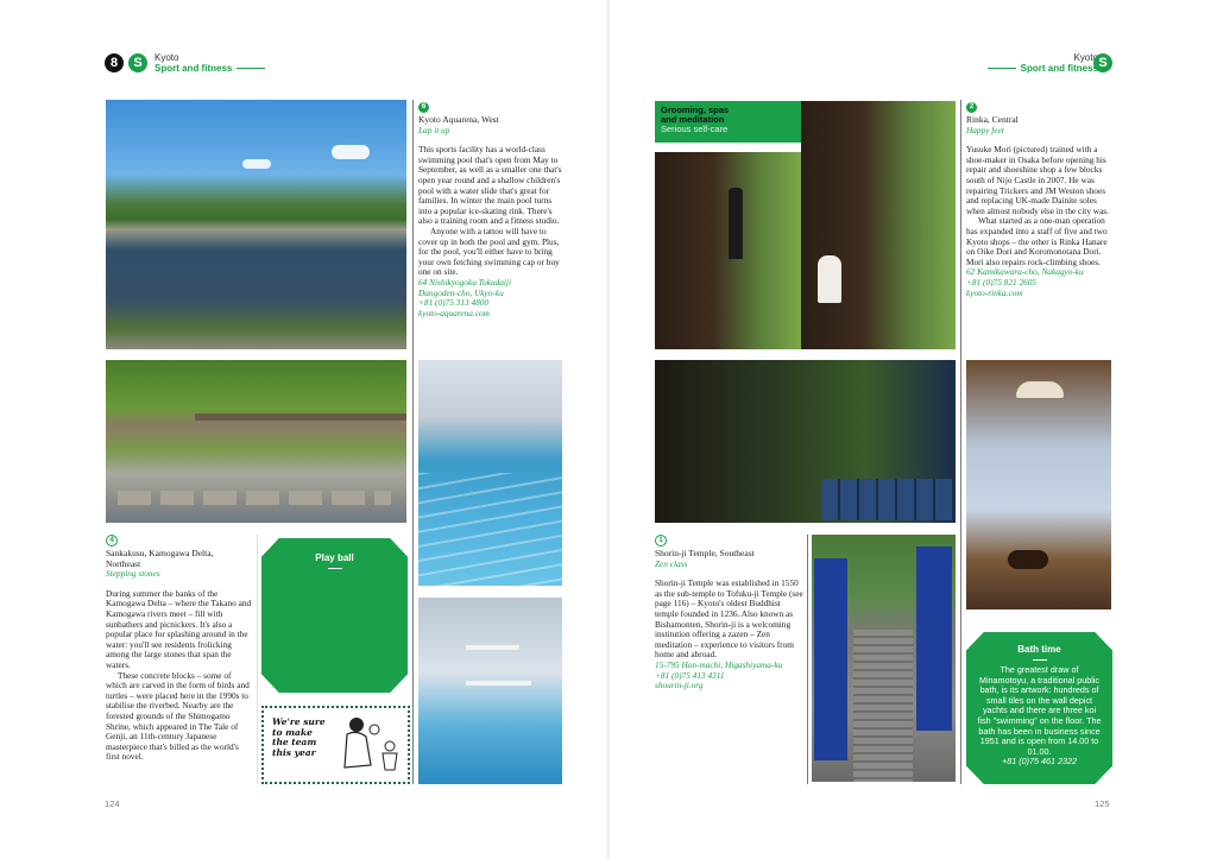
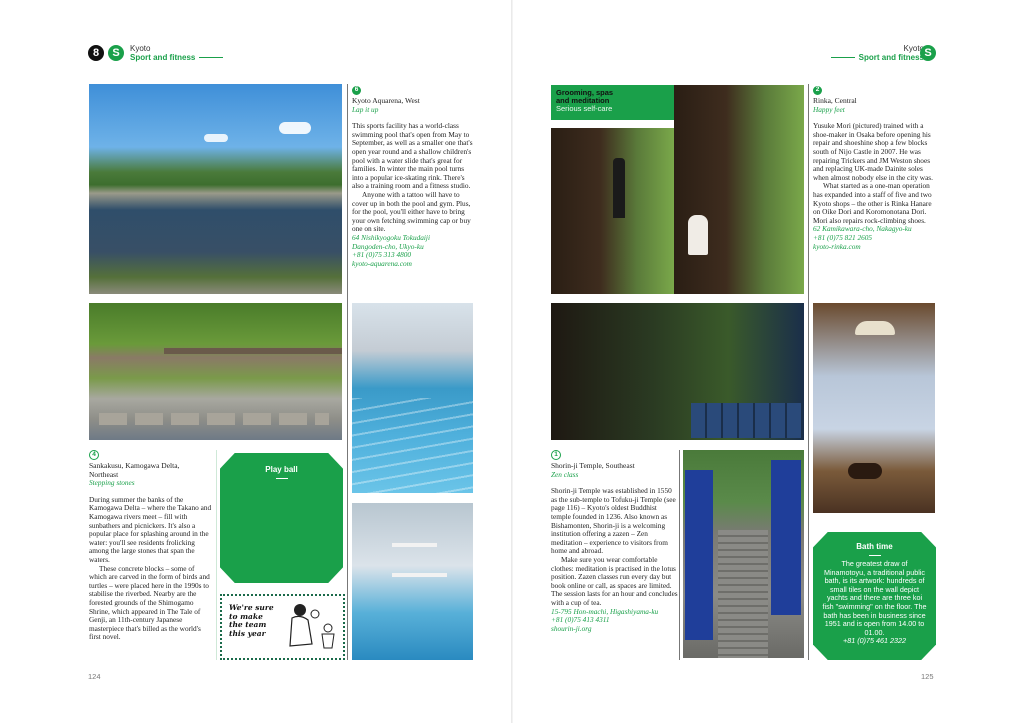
  8
  S
  Kyoto
  Sport and fitness
  Kyot
  Sport and fitnes
  S
  Kyoto Aquarena, West
  Lap it up
  This sports facility has a world-class swimming pool that's open from May to September, as well as a smaller one that's open year round and a shallow children's pool with a water slide that's great for families. In winter the main pool turns into a popular ice-skating rink. There's also a training room and a fitness studio.
  Anyone with a tattoo will have to cover up in both the pool and gym. Plus, for the pool, you'll either have to bring your own fetching swimming cap or buy one on site.
  64 Nishikyogoku Tokudaiji
  Dangoden-cho, Ukyo-ku
  +81 (0)75 313 4800
  kyoto-aquarena.com
  Sankakusu, Kamogawa Delta,
  Northeast
  Stepping stones
  During summer the banks of the Kamogawa Delta – where the Takano and Kamogawa rivers meet – fill with sunbathers and picnickers. It's also a popular place for splashing around in the water: you'll see residents frolicking among the large stones that span the waters.
  These concrete blocks – some of which are carved in the form of birds and turtles – were placed here in the 1990s to stabilise the riverbed. Nearby are the forested grounds of the Shimogamo Shrine, which appeared in The Tale of Genji, an 11th-century Japanese masterpiece that's billed as the world's first novel.
  Play ball
  We're sure
  to make
  the team
  this year
  124
  Grooming, spas
  and meditation
  Serious self-care
  Rinka, Central
  Happy feet
  Yusuke Mori (pictured) trained with a shoe-maker in Osaka before opening his repair and shoeshine shop a few blocks south of Nijo Castle in 2007. He was repairing Trickers and JM Weston shoes and replacing UK-made Dainite soles when almost nobody else in the city was.
  What started as a one-man operation has expanded into a staff of five and two Kyoto shops – the other is Rinka Hanare on Oike Dori and Koromonotana Dori. Mori also repairs rock-climbing shoes.
  62 Kamikawara-cho, Nakagyo-ku
  +81 (0)75 821 2605
  kyoto-rinka.com
  Shorin-ji Temple, Southeast
  Zen class
  Shorin-ji Temple was established in 1550 as the sub-temple to Tofuku-ji Temple (see page 116) – Kyoto's oldest Buddhist temple founded in 1236. Also known as Bishamonten, Shorin-ji is a welcoming institution offering a zazen – Zen meditation – experience to visitors from home and abroad.
+ Make sure you wear comfortable clothes: meditation is practised in the lotus position. Zazen classes run every day but book online or call, as spaces are limited. The session lasts for an hour and concludes with a cup of tea.
  15-795 Hon-machi, Higashiyama-ku
  +81 (0)75 413 4311
  shourin-ji.org
  Bath time
  The greatest draw of Minamotoyu, a traditional public bath, is its artwork: hundreds of small tiles on the wall depict yachts and there are three koi fish "swimming" on the floor. The bath has been in business since 1951 and is open from 14.00 to 01.00.
  +81 (0)75 461 2322
  125
